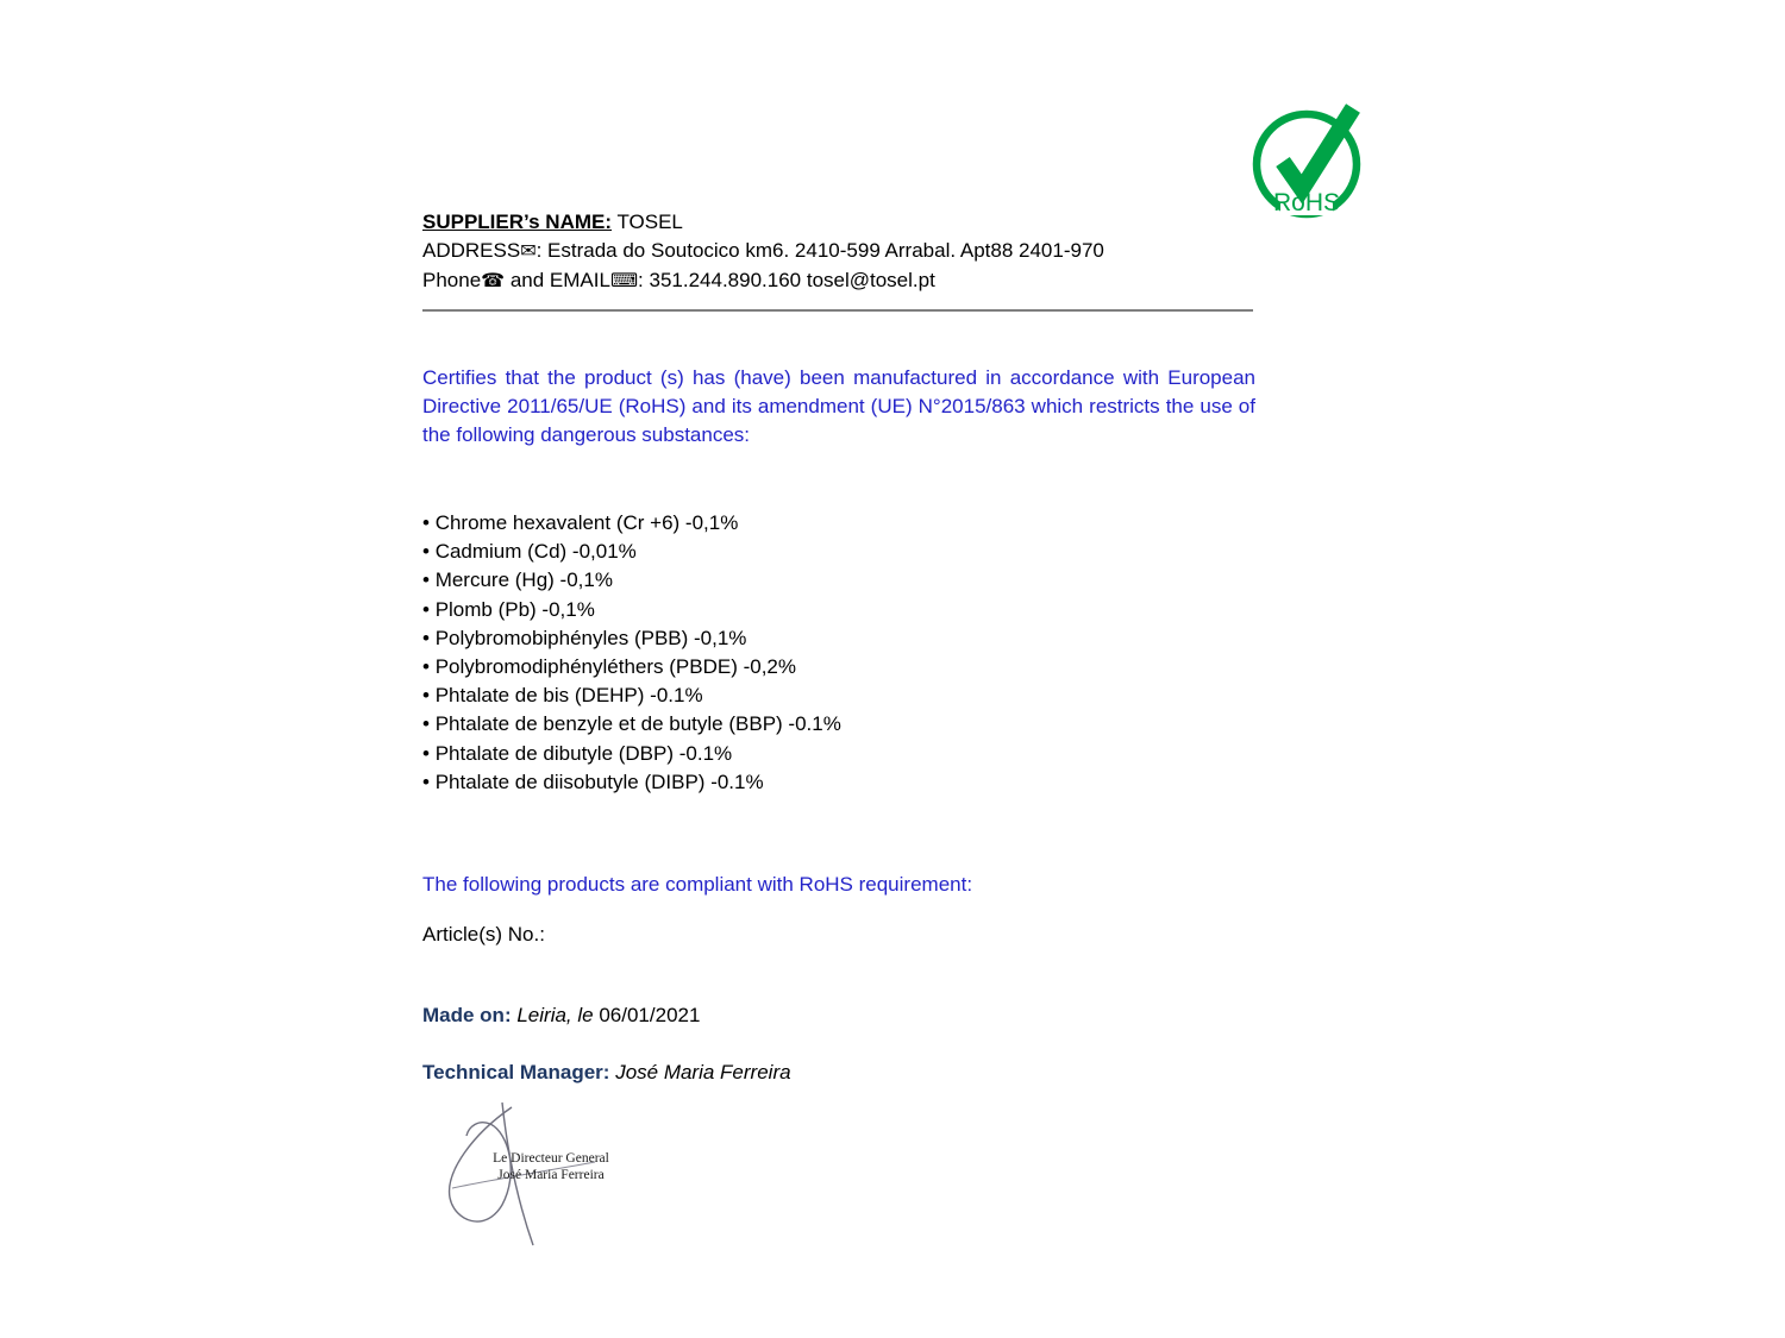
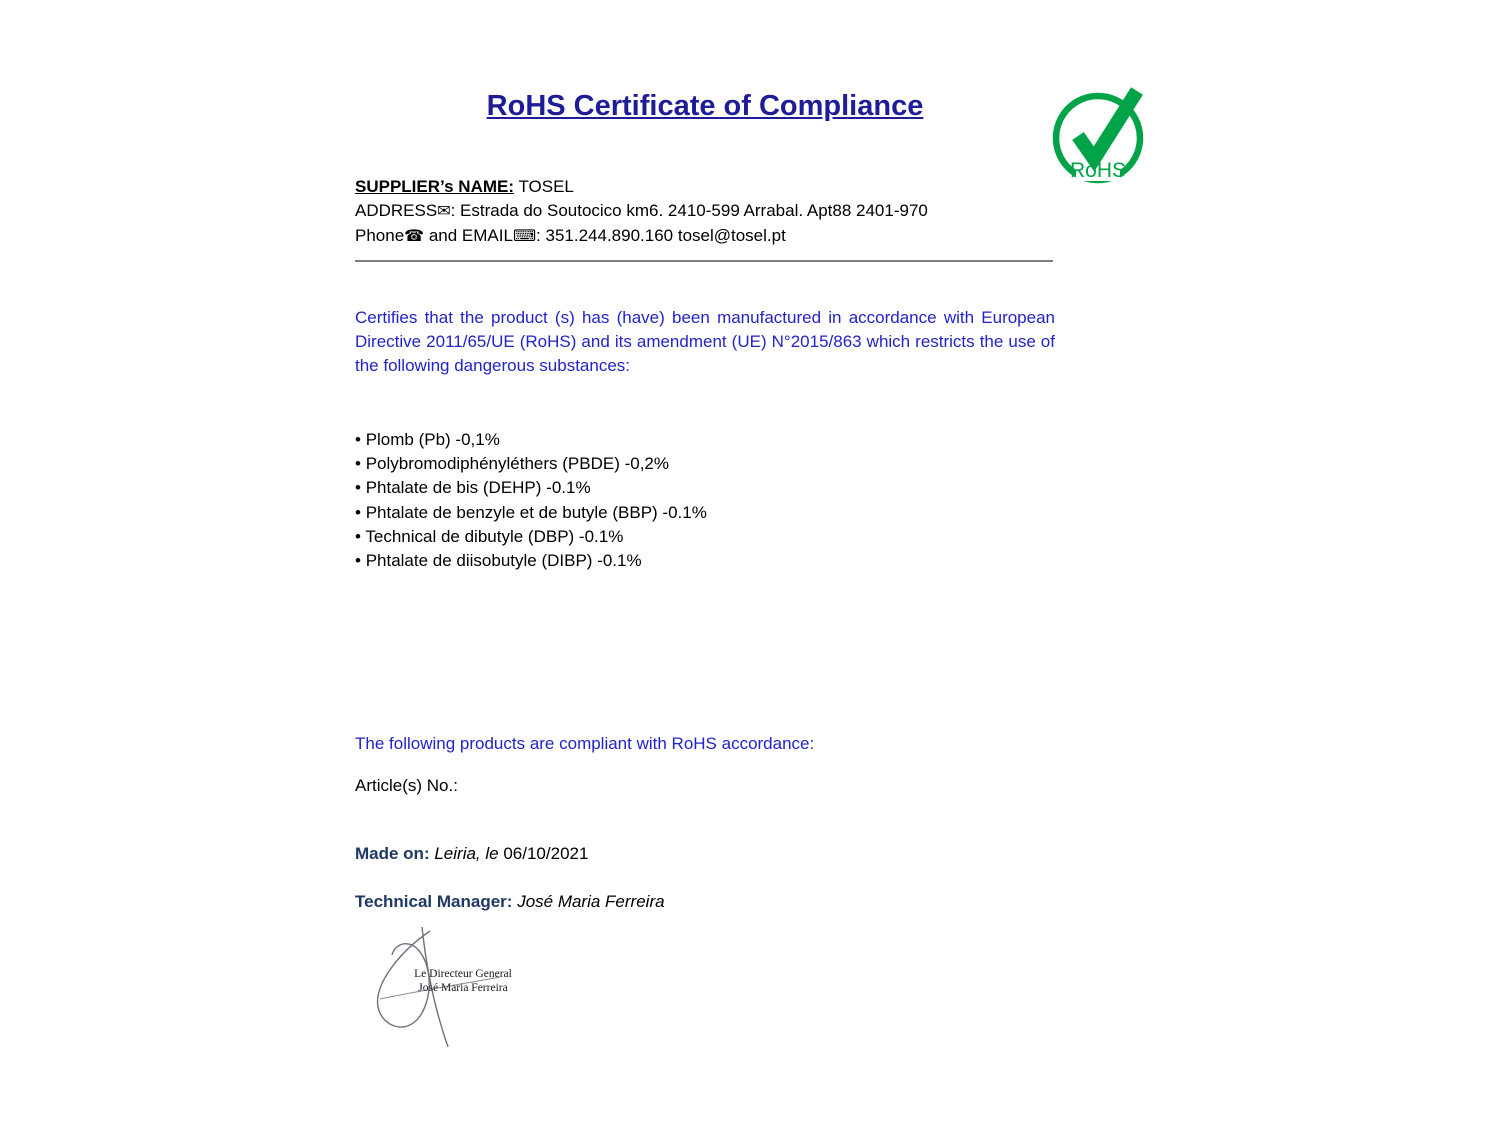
+ RoHS Certificate of Compliance
  RoHS
  SUPPLIER’s NAME: TOSEL
  ADDRESS✉: Estrada do Soutocico km6. 2410-599 Arrabal. Apt88 2401-970
  Phone☎ and EMAIL⌨: 351.244.890.160 tosel@tosel.pt
  Certifies that the product (s) has (have) been manufactured in accordance with European Directive 2011/65/UE (RoHS) and its amendment (UE) N°2015/863 which restricts the use of the following dangerous substances:
- Chrome hexavalent (Cr +6) -0,1%
- Cadmium (Cd) -0,01%
- Mercure (Hg) -0,1%
  Plomb (Pb) -0,1%
- Polybromobiphényles (PBB) -0,1%
  Polybromodiphényléthers (PBDE) -0,2%
  Phtalate de bis (DEHP) -0.1%
  Phtalate de benzyle et de butyle (BBP) -0.1%
- Phtalate de dibutyle (DBP) -0.1%
+ Technical de dibutyle (DBP) -0.1%
  Phtalate de diisobutyle (DIBP) -0.1%
- The following products are compliant with RoHS requirement:
+ The following products are compliant with RoHS accordance:
  Article(s) No.:
- Made on: Leiria, le 06/01/2021
+ Made on: Leiria, le 06/10/2021
  Technical Manager: José Maria Ferreira
  Le Directeur General
  José Maria Ferreira
